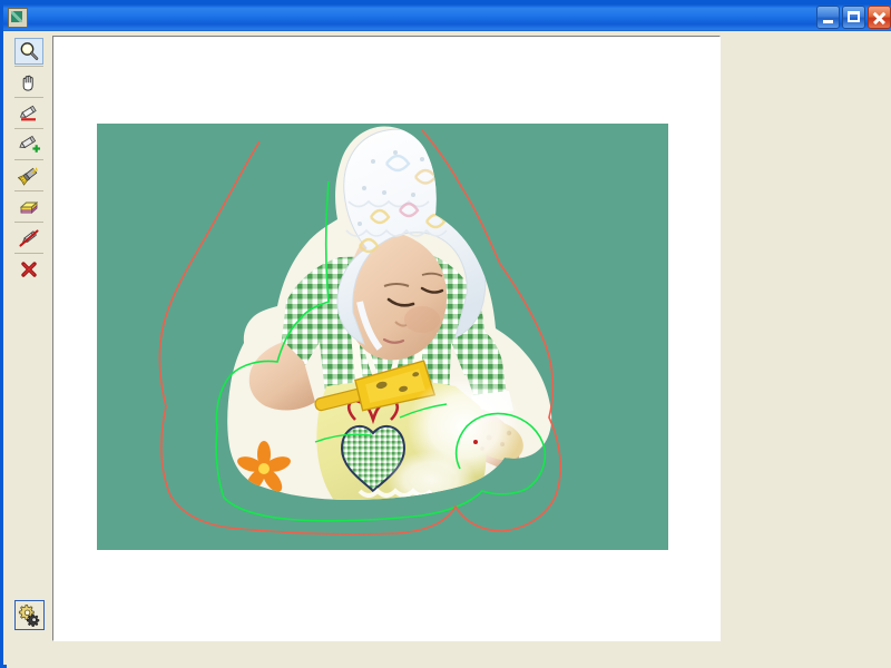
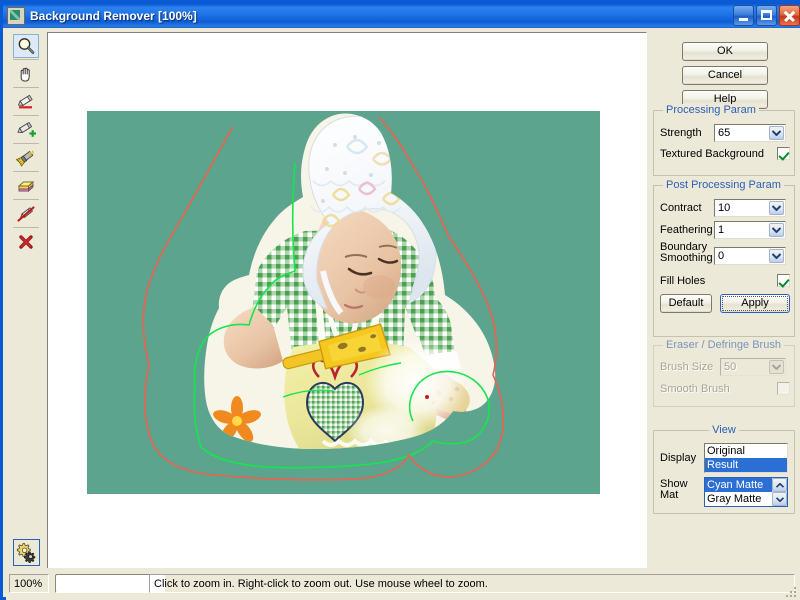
+ Background Remover [100%]
+ OK
+ Cancel
+ Help
+ Processing Param
+ Strength
+ 65
+ Textured Background
+ Post Processing Param
+ Contract
+ 10
+ Feathering
+ 1
+ Boundary
+ Smoothing
+ 0
+ Fill Holes
+ Default
+ Apply
+ Eraser / Defringe Brush
+ Brush Size
+ 50
+ Smooth Brush
+ View
+ Display
+ Original
+ Result
+ Show
+ Mat
+ Cyan Matte
+ Gray Matte
+ 100%
+ Click to zoom in. Right-click to zoom out. Use mouse wheel to zoom.
